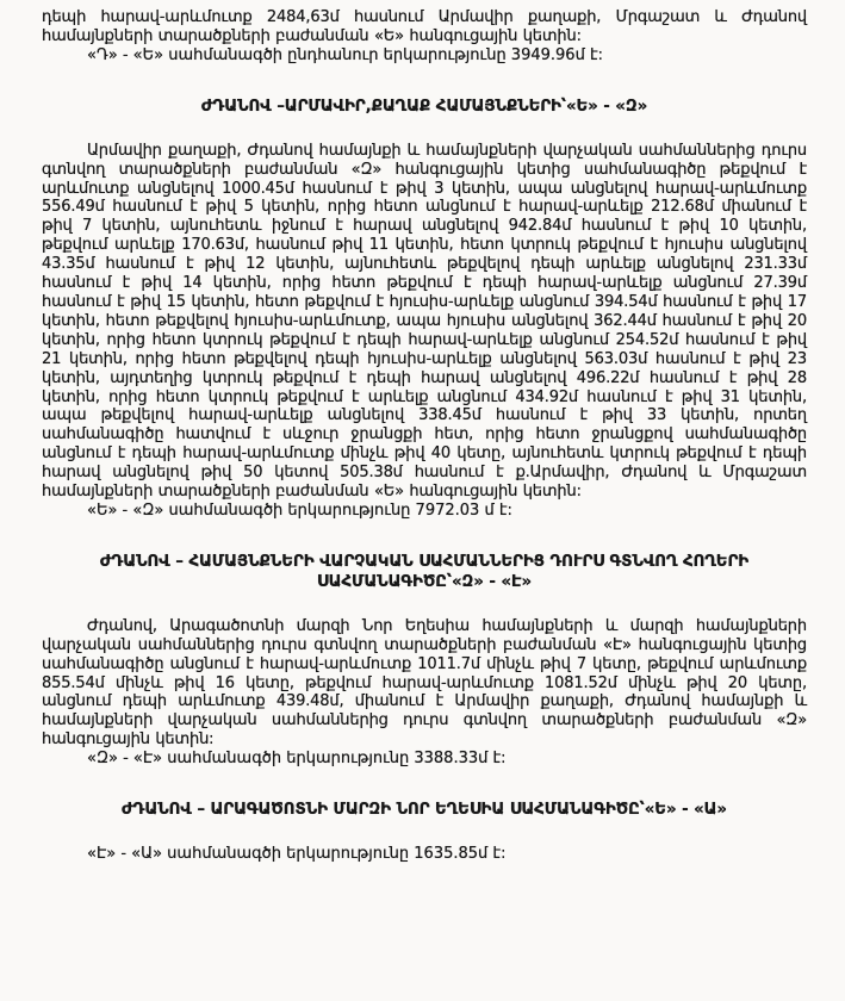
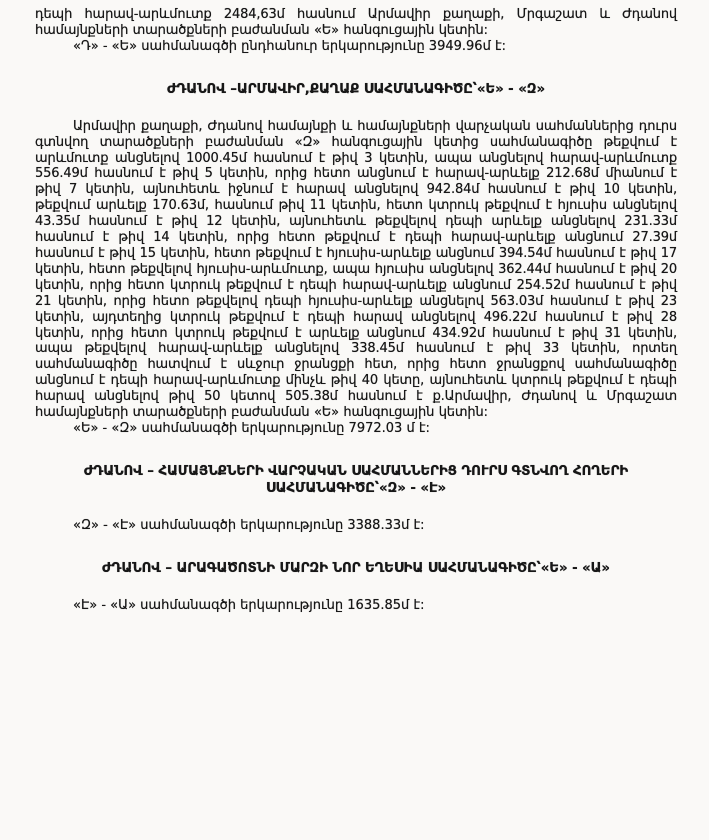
  դեպի հարավ-արևմուտք 2484,63մ հասնում Արմավիր քաղաքի, Մրգաշատ և Ժդանով համայնքների տարածքների բաժանման «Ե» հանգուցային կետին:
  «Դ» - «Ե» սահմանագծի ընդհանուր երկարությունը 3949.96մ է:
- ԺԴԱՆՈՎ –ԱՐՄԱՎԻՐ,ՔԱՂԱՔ ՀԱՄԱՅՆՔՆԵՐԻ՝«Ե» - «Զ»
+ ԺԴԱՆՈՎ –ԱՐՄԱՎԻՐ,ՔԱՂԱՔ ՍԱՀՄԱՆԱԳԻԾԸ՝«Ե» - «Զ»
  Արմավիր քաղաքի, Ժդանով համայնքի և համայնքների վարչական սահմաններից դուրս գտնվող տարածքների բաժանման «Զ» հանգուցային կետից սահմանագիծը թեքվում է արևմուտք անցնելով 1000.45մ հասնում է թիվ 3 կետին, ապա անցնելով հարավ-արևմուտք 556.49մ հասնում է թիվ 5 կետին, որից հետո անցնում է հարավ-արևելք 212.68մ միանում է թիվ 7 կետին, այնուհետև իջնում է հարավ անցնելով 942.84մ հասնում է թիվ 10 կետին, թեքվում արևելք 170.63մ, հասնում թիվ 11 կետին, հետո կտրուկ թեքվում է հյուսիս անցնելով 43.35մ հասնում է թիվ 12 կետին, այնուհետև թեքվելով դեպի արևելք անցնելով 231.33մ հասնում է թիվ 14 կետին, որից հետո թեքվում է դեպի հարավ-արևելք անցնում 27.39մ հասնում է թիվ 15 կետին, հետո թեքվում է հյուսիս-արևելք անցնում 394.54մ հասնում է թիվ 17 կետին, հետո թեքվելով հյուսիս-արևմուտք, ապա հյուսիս անցնելով 362.44մ հասնում է թիվ 20 կետին, որից հետո կտրուկ թեքվում է դեպի հարավ-արևելք անցնում 254.52մ հասնում է թիվ 21 կետին, որից հետո թեքվելով դեպի հյուսիս-արևելք անցնելով 563.03մ հասնում է թիվ 23 կետին, այդտեղից կտրուկ թեքվում է դեպի հարավ անցնելով 496.22մ հասնում է թիվ 28 կետին, որից հետո կտրուկ թեքվում է արևելք անցնում 434.92մ հասնում է թիվ 31 կետին, ապա թեքվելով հարավ-արևելք անցնելով 338.45մ հասնում է թիվ 33 կետին, որտեղ սահմանագիծը հատվում է սևջուր ջրանցքի հետ, որից հետո ջրանցքով սահմանագիծը անցնում է դեպի հարավ-արևմուտք մինչև թիվ 40 կետը, այնուհետև կտրուկ թեքվում է դեպի հարավ անցնելով թիվ 50 կետով 505.38մ հասնում է ք.Արմավիր, Ժդանով և Մրգաշատ համայնքների տարածքների բաժանման «Ե» հանգուցային կետին:
  «Ե» - «Զ» սահմանագծի երկարությունը 7972.03 մ է:
  ԺԴԱՆՈՎ – ՀԱՄԱՅՆՔՆԵՐԻ ՎԱՐՉԱԿԱՆ ՍԱՀՄԱՆՆԵՐԻՑ ԴՈՒՐՍ ԳՏՆՎՈՂ ՀՈՂԵՐԻ ՍԱՀՄԱՆԱԳԻԾԸ՝«Զ» - «Է»
- Ժդանով, Արագածոտնի մարզի Նոր Եղեսիա համայնքների և մարզի համայնքների վարչական սահմաններից դուրս գտնվող տարածքների բաժանման «Է» հանգուցային կետից սահմանագիծը անցնում է հարավ-արևմուտք 1011.7մ մինչև թիվ 7 կետը, թեքվում արևմուտք 855.54մ մինչև թիվ 16 կետը, թեքվում հարավ-արևմուտք 1081.52մ մինչև թիվ 20 կետը, անցնում դեպի արևմուտք 439.48մ, միանում է Արմավիր քաղաքի, Ժդանով համայնքի և համայնքների վարչական սահմաններից դուրս գտնվող տարածքների բաժանման «Զ» հանգուցային կետին:
  «Զ» - «Է» սահմանագծի երկարությունը 3388.33մ է:
  ԺԴԱՆՈՎ – ԱՐԱԳԱԾՈՏՆԻ ՄԱՐԶԻ ՆՈՐ ԵՂԵՍԻԱ ՍԱՀՄԱՆԱԳԻԾԸ՝«Ե» - «Ա»
  «Է» - «Ա» սահմանագծի երկարությունը 1635.85մ է:
